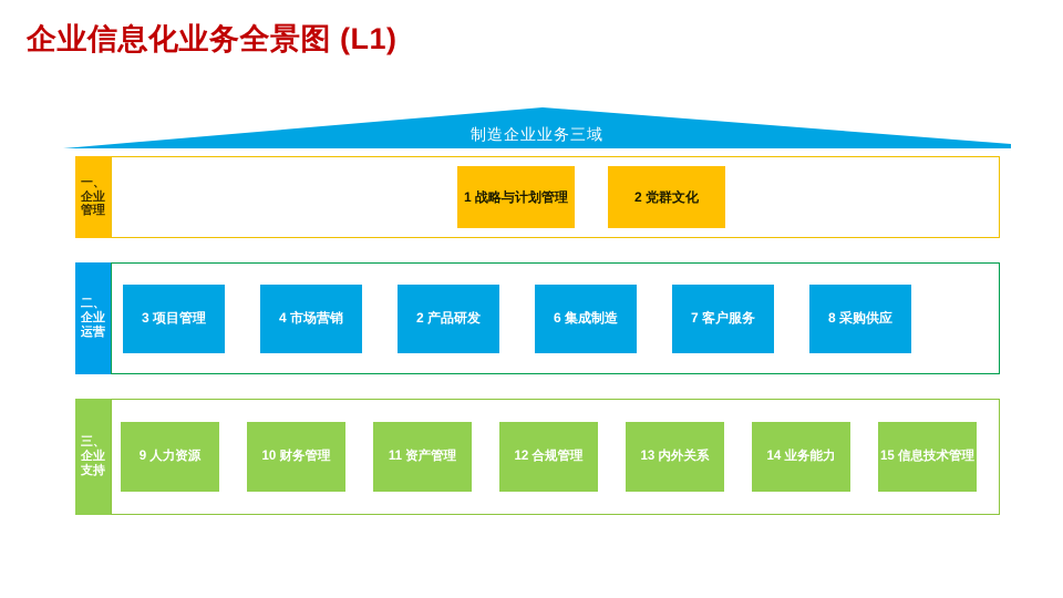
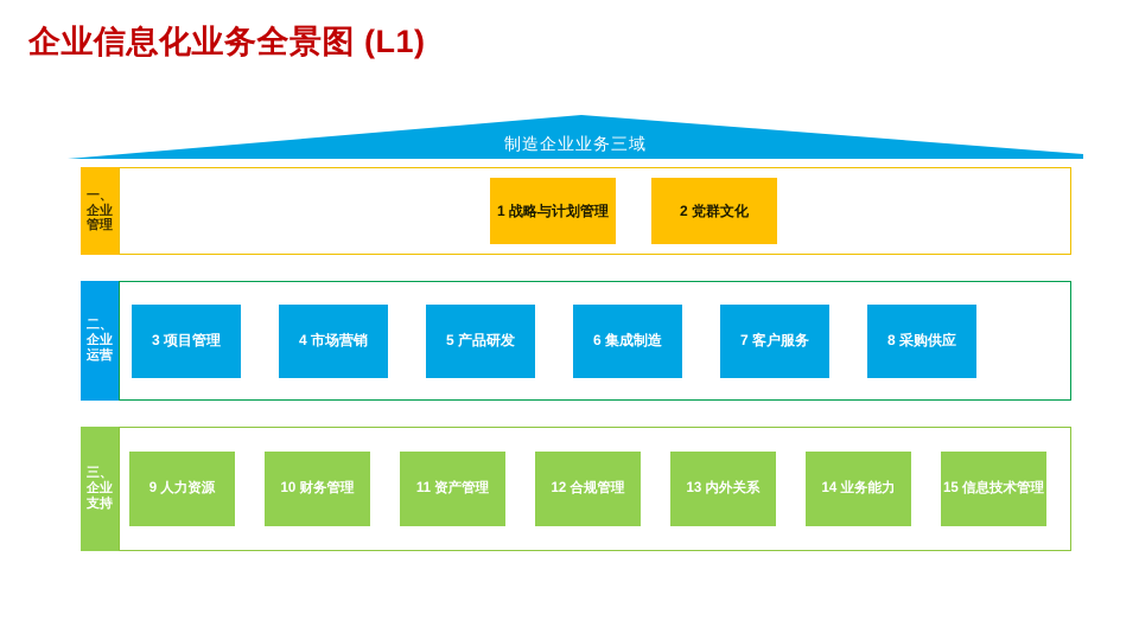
  企业信息化业务全景图 (L1)
  制造企业业务三域
  一、
  企业
  管理
  1 战略与计划管理
  2 党群文化
  二、
  企业
  运营
  3 项目管理
  4 市场营销
- 2 产品研发
+ 5 产品研发
  6 集成制造
  7 客户服务
  8 采购供应
  三、
  企业
  支持
  9 人力资源
  10 财务管理
  11 资产管理
  12 合规管理
  13 内外关系
  14 业务能力
  15 信息技术管理
